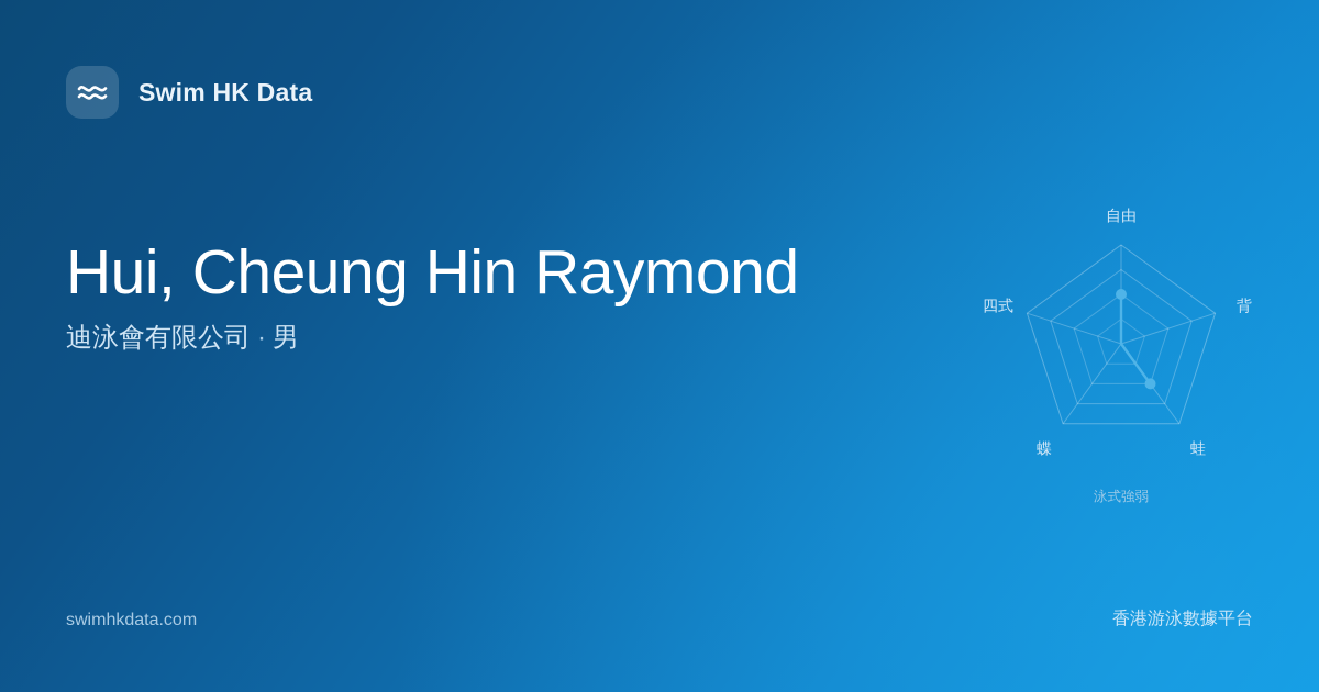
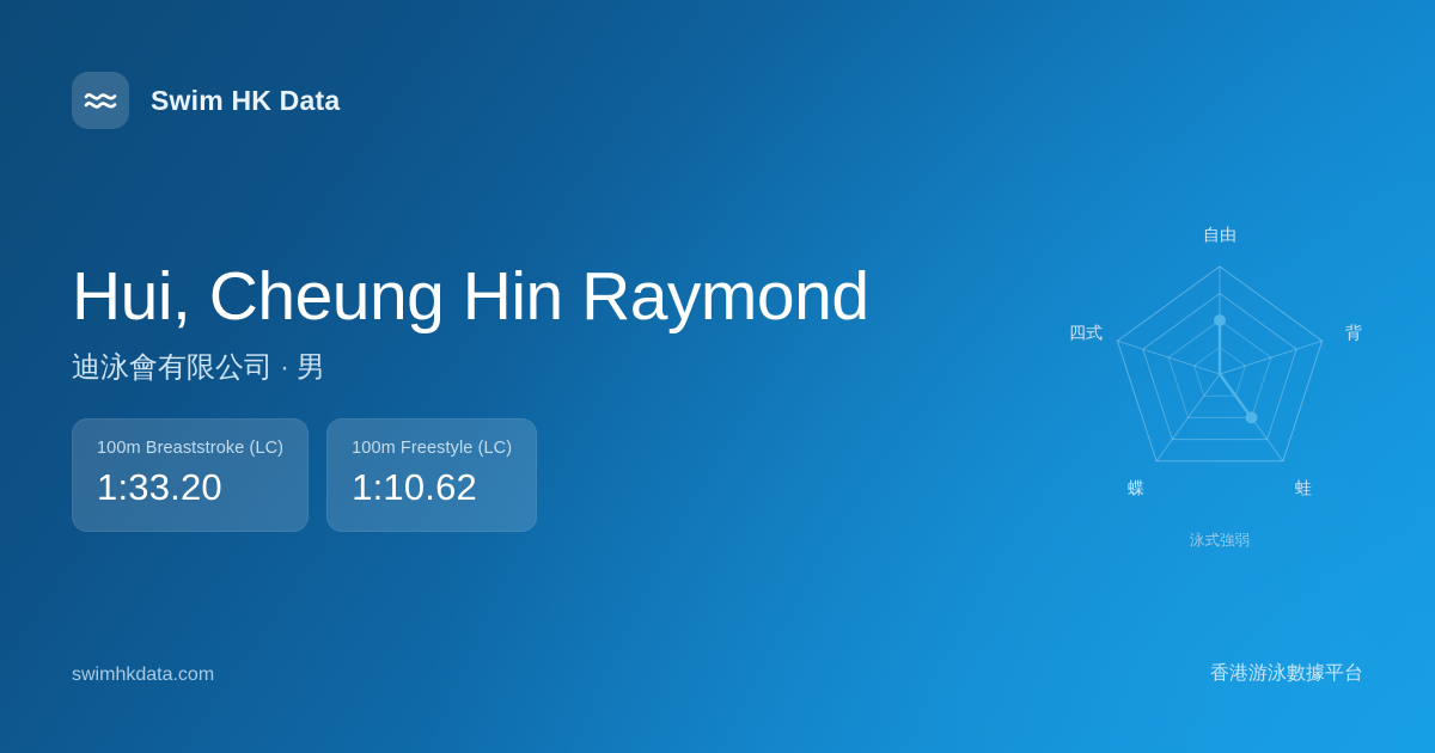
  Swim HK Data
  Hui, Cheung Hin Raymond
  迪泳會有限公司 · 男
+ 100m Breaststroke (LC)
+ 1:33.20
+ 100m Freestyle (LC)
+ 1:10.62
  自由
  背
  蛙
  蝶
  四式
  泳式強弱
  swimhkdata.com
  香港游泳數據平台
